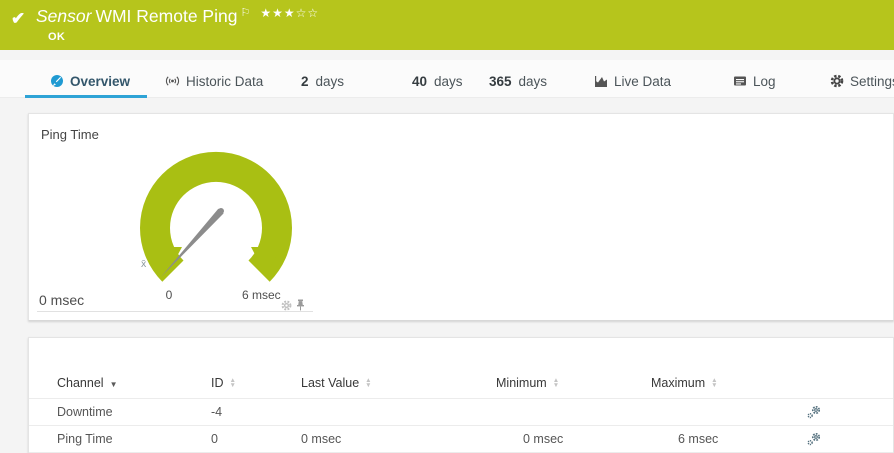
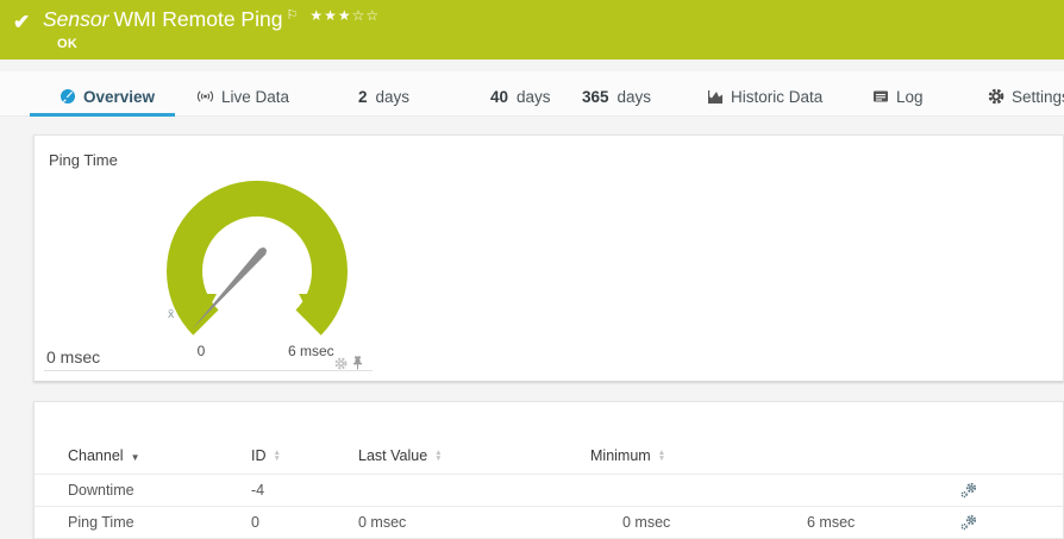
  ✔
  Sensor WMI Remote Ping ⚐ ★★★☆☆
  OK
  Overview
- Historic Data
+ Live Data
  2
  days
  40
  days
  365
  days
- Live Data
+ Historic Data
  Log
  Setting
  Ping Time
  x̄
  0
  6 msec
  0 msec
  Channel
  ▼
  ID
  Last Value
  Minimum
- Maximum
  Downtime
  -4
  Ping Time
  0
  0 msec
  0 msec
  6 msec
